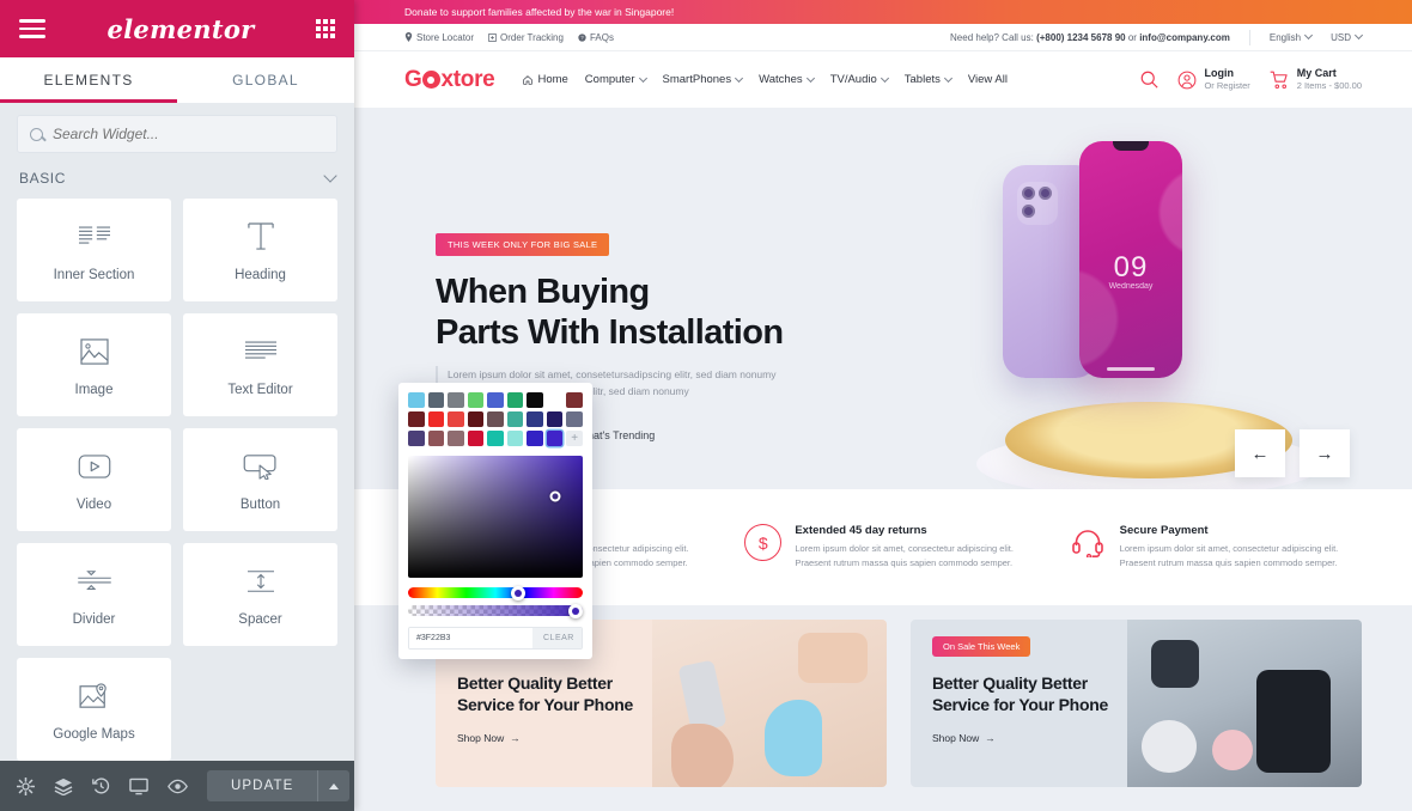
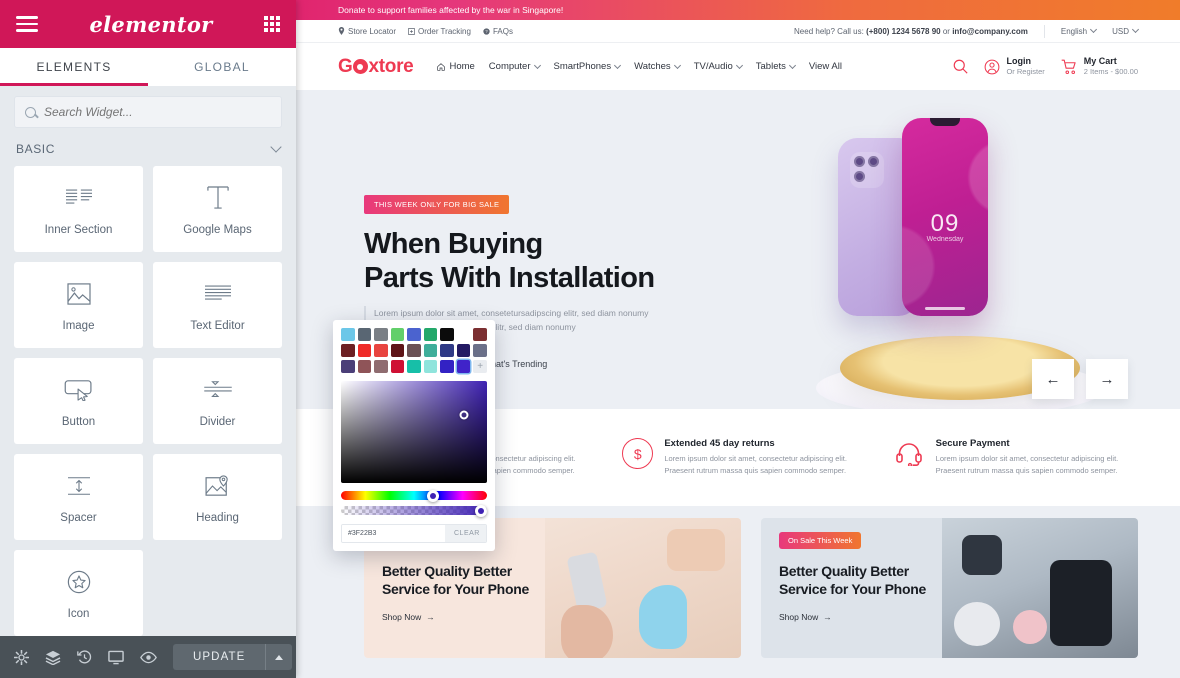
  Donate to support families affected by the war in Singapore!
  Store Locator
  Order Tracking
  FAQs
  Need help? Call us: (+800) 1234 5678 90 or info@company.com
  English
  USD
  G
  xtore
  Home
  Computer
  SmartPhones
  Watches
  TV/Audio
  Tablets
  View All
  Login
  Or Register
  My Cart
  2 Items - $00.00
  THIS WEEK ONLY FOR BIG SALE
  When Buying
  Parts With Installation
  Lorem ipsum dolor sit amet, consetetursadipscing elitr, sed diam nonumy
  at's Trending
  09
  ←
  →
  $
  Extended 45 day returns
  Lorem ipsum dolor sit amet, consectetur adipiscing elit.
  Praesent rutrum massa quis sapien commodo semper.
  Secure Payment
  Lorem ipsum dolor sit amet, consectetur adipiscing elit.
  Praesent rutrum massa quis sapien commodo semper.
  Better Quality Better
  Service for Your Phone
  Shop Now
  →
  On Sale This Week
  Better Quality Better
  Service for Your Phone
  Shop Now
  →
  elementor
  ELEMENTS
  GLOBAL
  Search Widget...
  BASIC
  Inner Section
- Heading
+ Google Maps
  Image
  Text Editor
- Video
  Button
  Divider
  Spacer
- Google Maps
+ Heading
+ Icon
  UPDATE
  +
  #3F22B3
